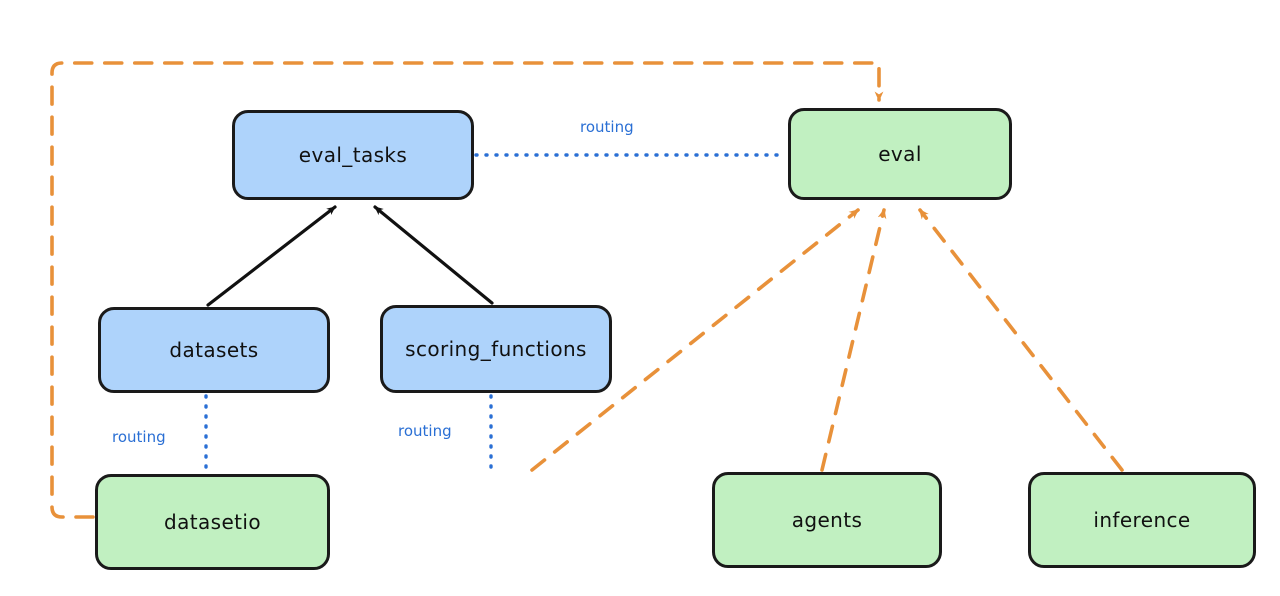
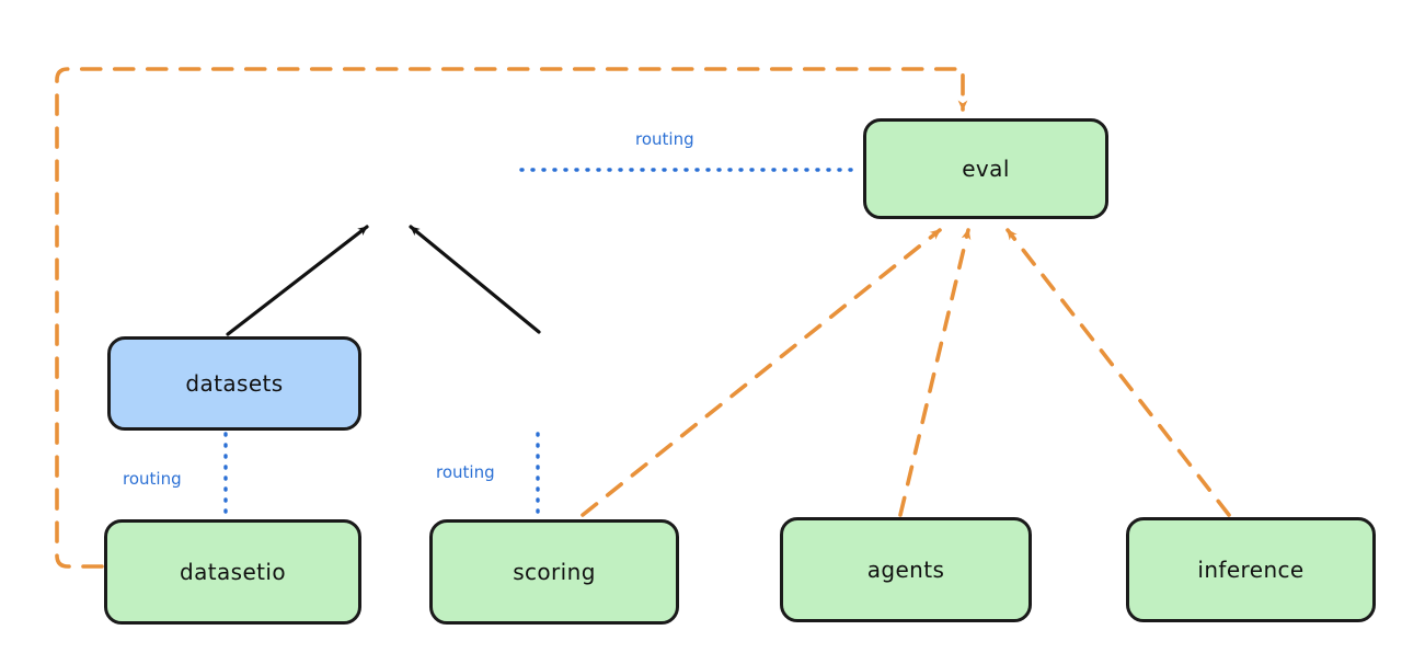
- eval_tasks
  eval
  datasets
- scoring_functions
  datasetio
+ scoring
  agents
  inference
  routing
  routing
  routing
